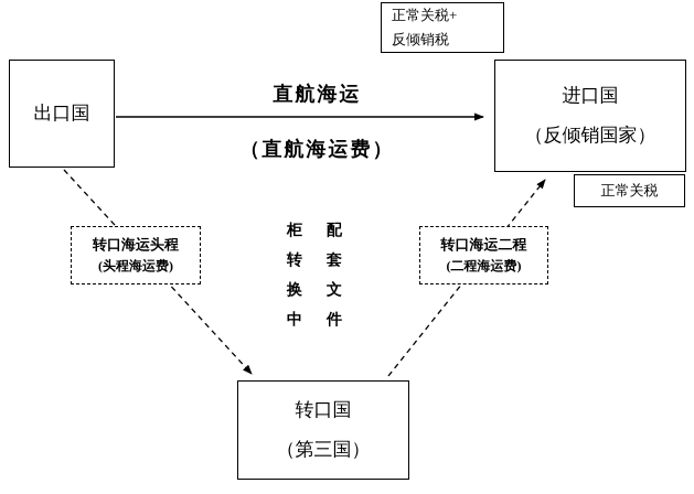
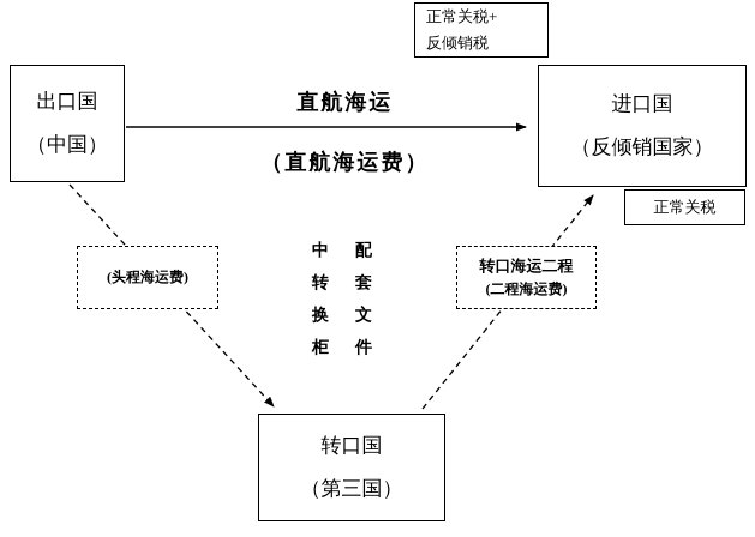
  出口国
+ （中国）
  进口国
  （反倾销国家）
  正常关税+
  反倾销税
  正常关税
  直航海运
  （直航海运费）
- 转口海运头程
  (头程海运费)
  转口海运二程
  (二程海运费)
- 柜
+ 中
  配
  转
  套
  换
  文
- 中
+ 柜
  件
  转口国
  （第三国）
